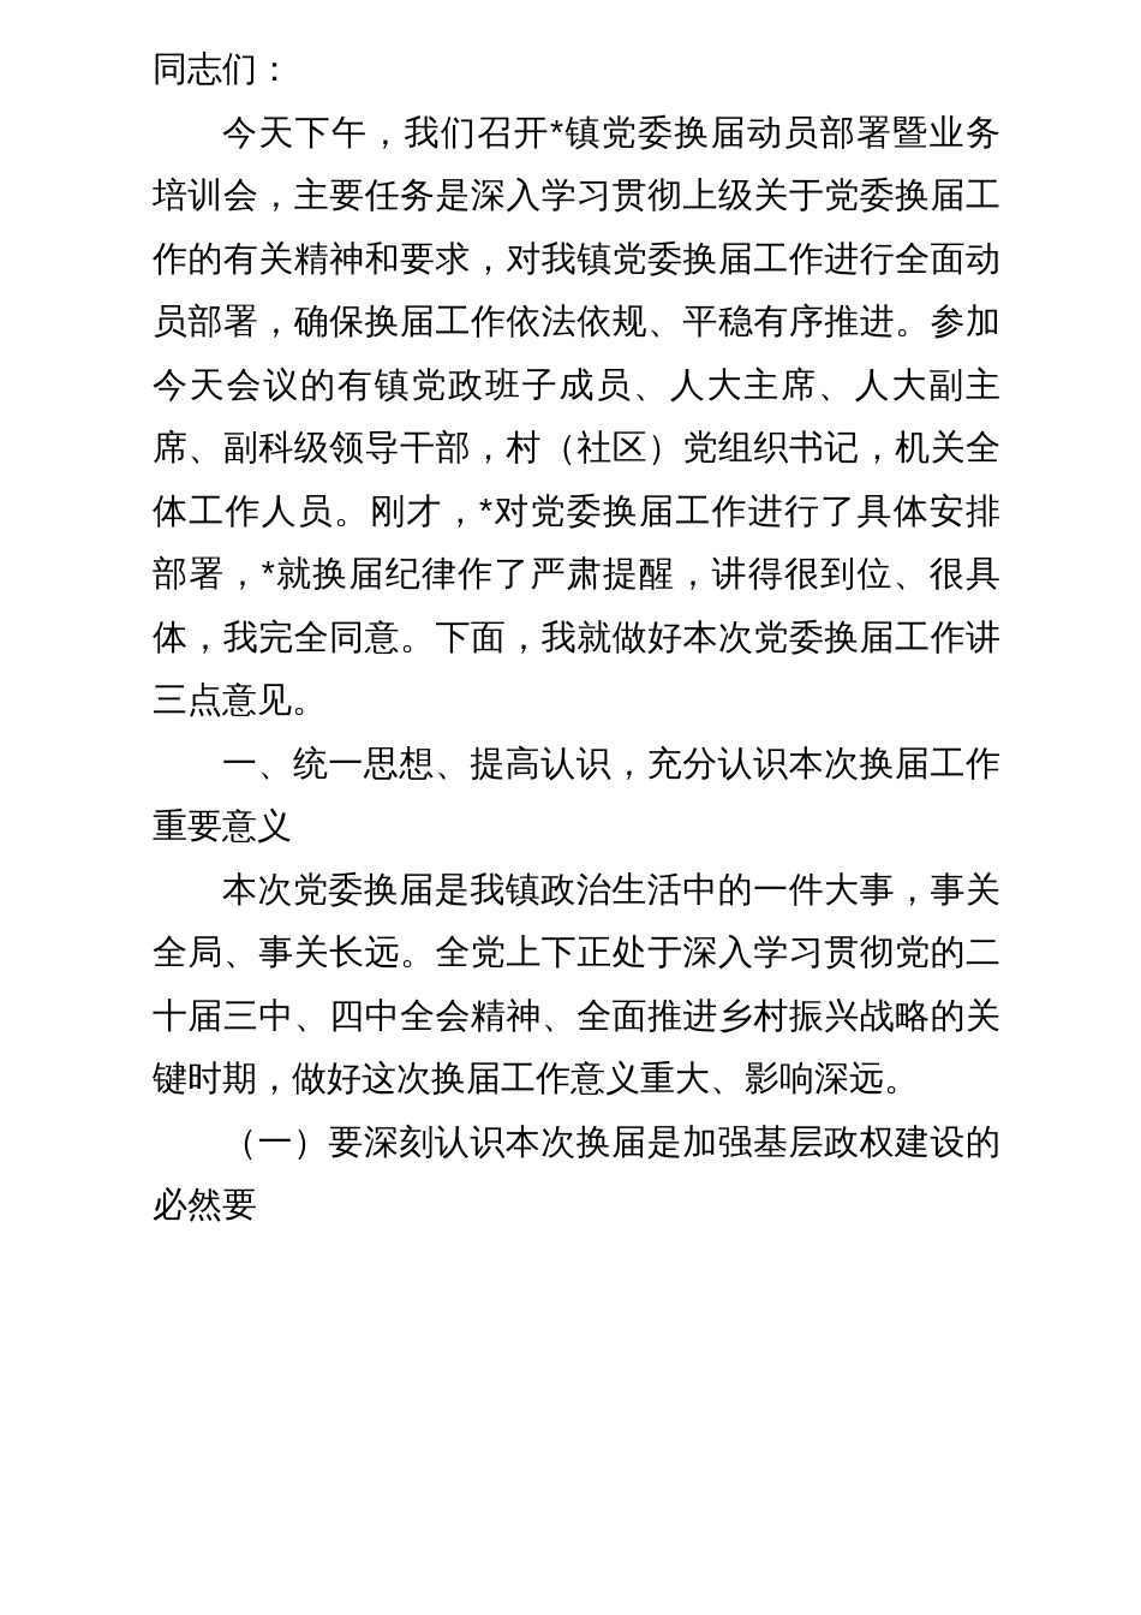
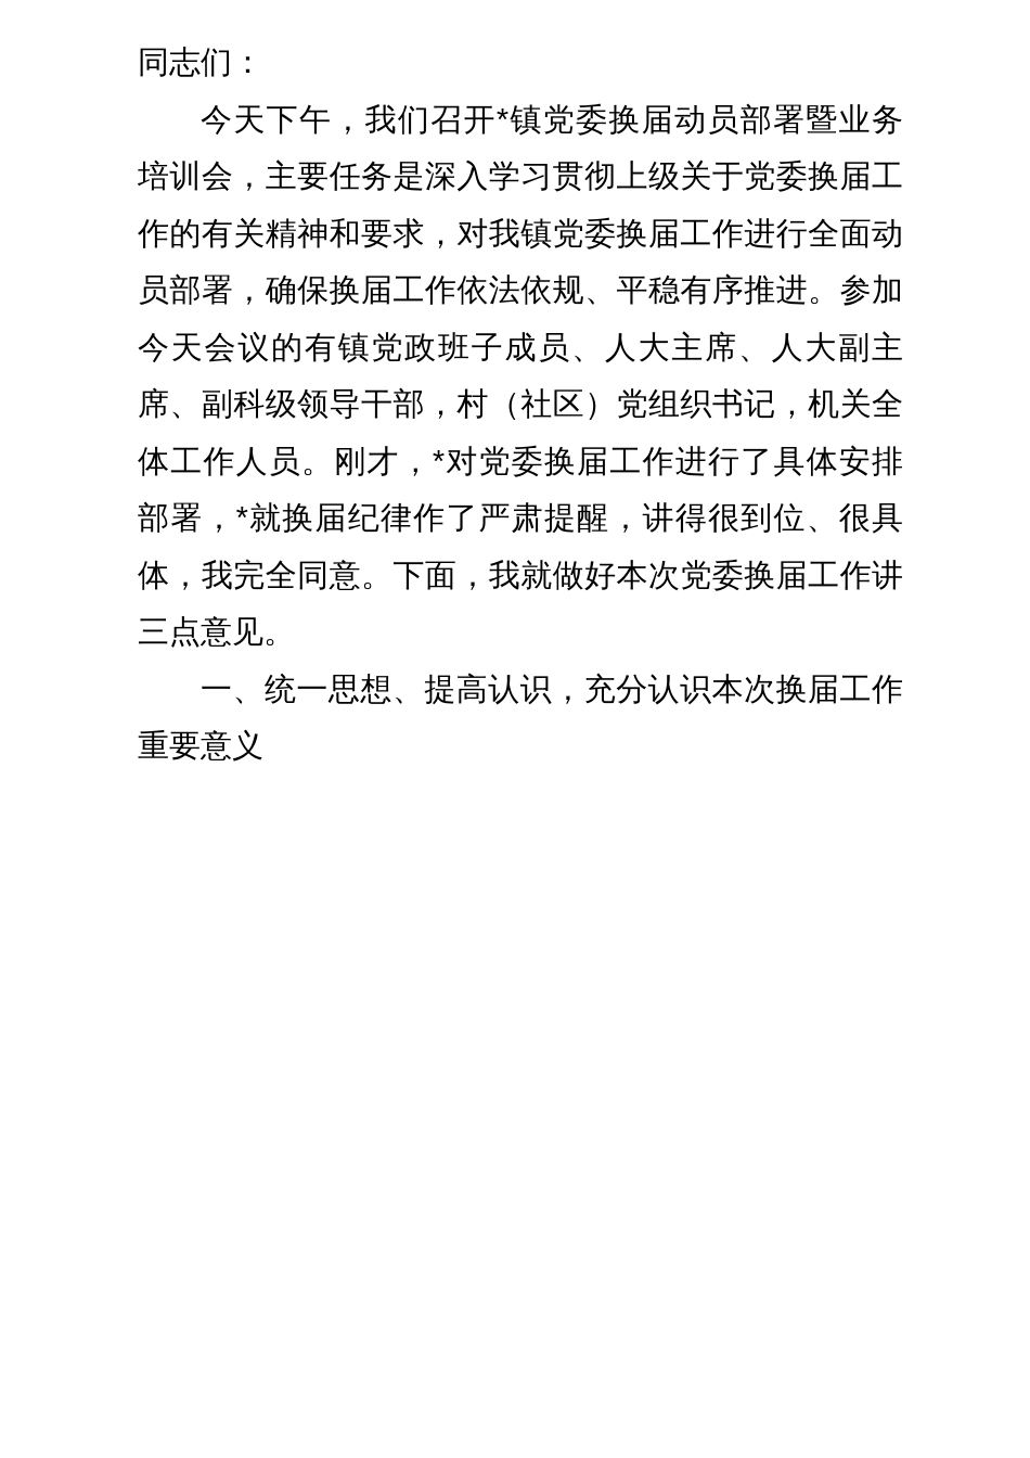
  同志们：
  今天下午，我们召开*镇党委换届动员部署暨业务培训会，主要任务是深入学习贯彻上级关于党委换届工作的有关精神和要求，对我镇党委换届工作进行全面动员部署，确保换届工作依法依规、平稳有序推进。参加今天会议的有镇党政班子成员、人大主席、人大副主席、副科级领导干部，村（社区）党组织书记，机关全体工作人员。刚才，*对党委换届工作进行了具体安排部署，*就换届纪律作了严肃提醒，讲得很到位、很具体，我完全同意。下面，我就做好本次党委换届工作讲三点意见。
  一、统一思想、提高认识，充分认识本次换届工作重要意义
- 本次党委换届是我镇政治生活中的一件大事，事关全局、事关长远。全党上下正处于深入学习贯彻党的二十届三中、四中全会精神、全面推进乡村振兴战略的关键时期，做好这次换届工作意义重大、影响深远。
- （一）要深刻认识本次换届是加强基层政权建设的必然要
